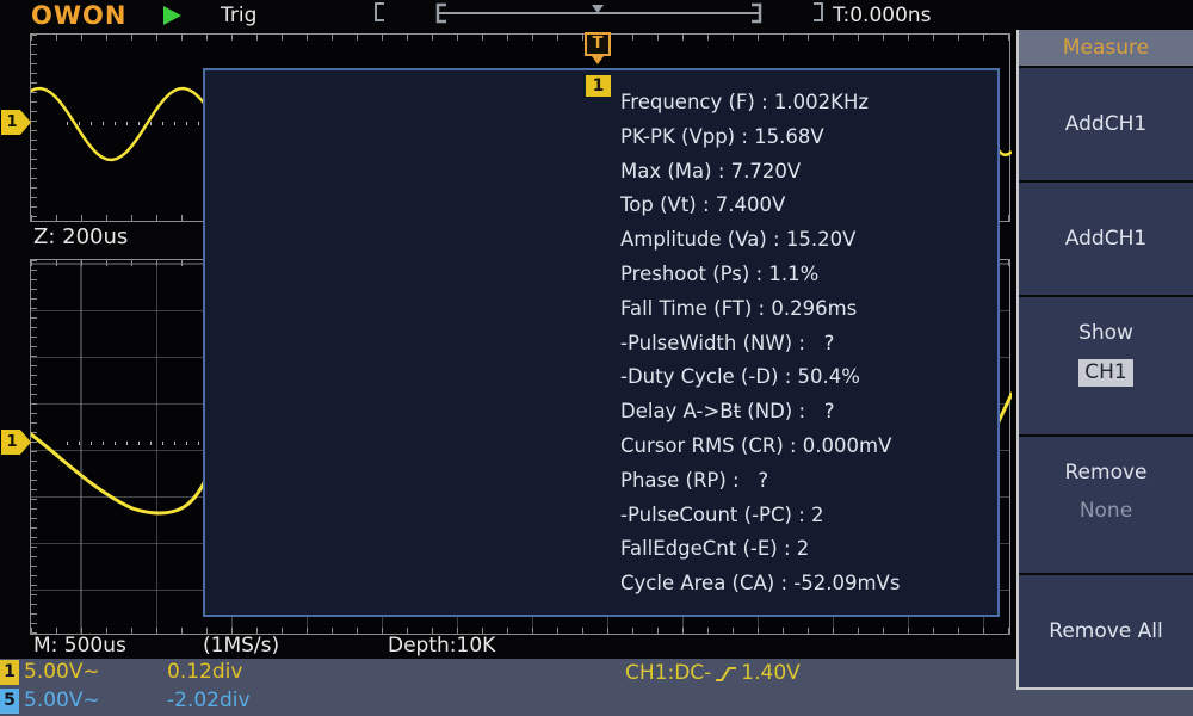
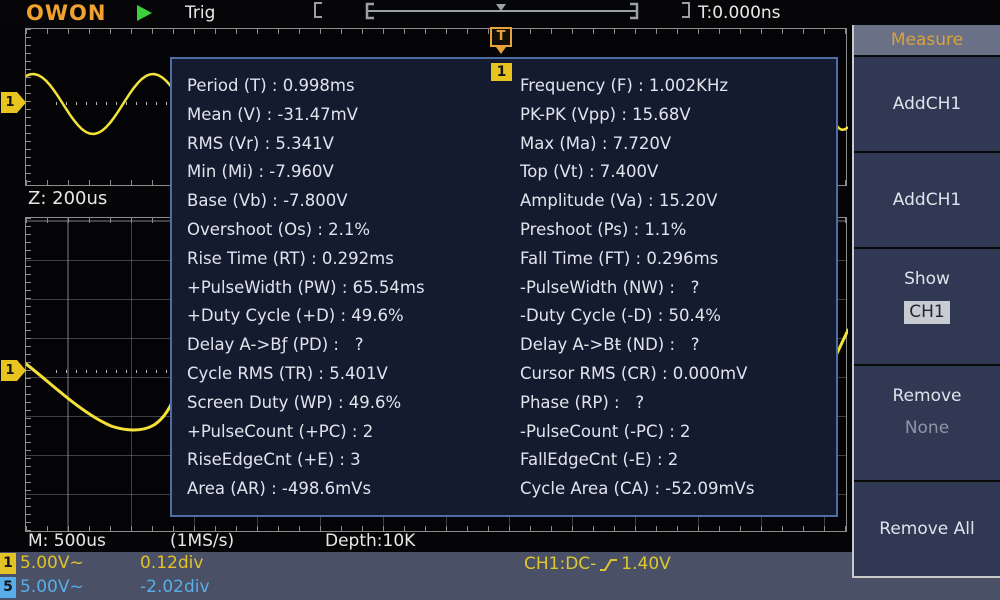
  OWON
  Trig
  T:0.000ns
  Z: 200us
  1
  1
  T
  1
+ Period (T) : 0.998ms
+ Mean (V) : -31.47mV
+ RMS (Vr) : 5.341V
+ Min (Mi) : -7.960V
+ Base (Vb) : -7.800V
+ Overshoot (Os) : 2.1%
+ Rise Time (RT) : 0.292ms
+ +PulseWidth (PW) : 65.54ms
+ +Duty Cycle (+D) : 49.6%
+ Delay A->Bƒ (PD) : ?
+ Cycle RMS (TR) : 5.401V
+ Screen Duty (WP) : 49.6%
+ +PulseCount (+PC) : 2
+ RiseEdgeCnt (+E) : 3
+ Area (AR) : -498.6mVs
  Frequency (F) : 1.002KHz
  PK-PK (Vpp) : 15.68V
  Max (Ma) : 7.720V
  Top (Vt) : 7.400V
  Amplitude (Va) : 15.20V
  Preshoot (Ps) : 1.1%
  Fall Time (FT) : 0.296ms
  -PulseWidth (NW) : ?
  -Duty Cycle (-D) : 50.4%
  Delay A->Bŧ (ND) : ?
  Cursor RMS (CR) : 0.000mV
  Phase (RP) : ?
  -PulseCount (-PC) : 2
  FallEdgeCnt (-E) : 2
  Cycle Area (CA) : -52.09mVs
  Measure
  AddCH1
  AddCH1
  Show
  CH1
  Remove
  None
  Remove All
  M: 500us
  (1MS/s)
  Depth:10K
  1
  5.00V~
  0.12div
  5
  5.00V~
  -2.02div
  CH1:DC-
  1.40V
